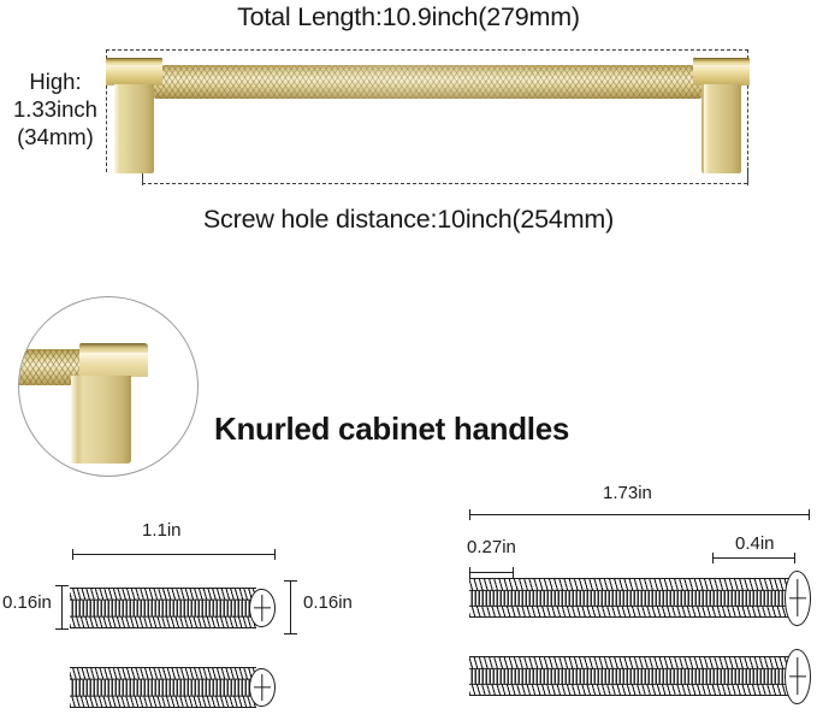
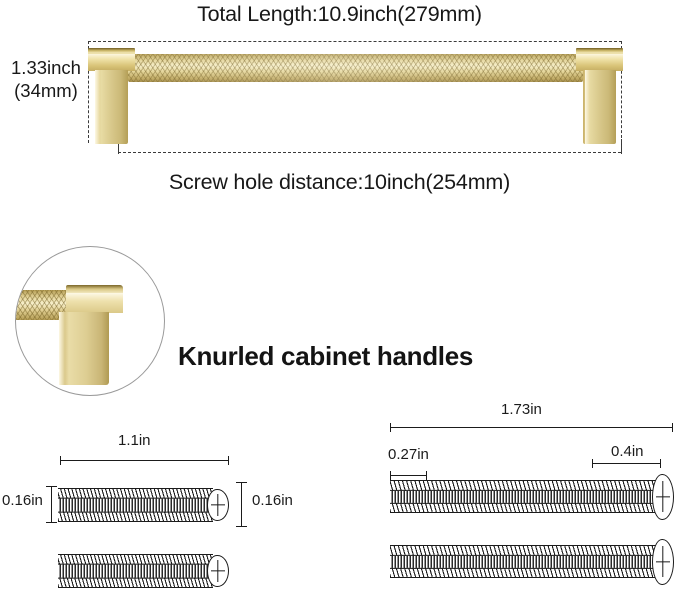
  Total Length:10.9inch(279mm)
- High:
  1.33inch
  (34mm)
  Screw hole distance:10inch(254mm)
  Knurled cabinet handles
  1.1in
  0.16in
  0.16in
  1.73in
  0.27in
  0.4in
